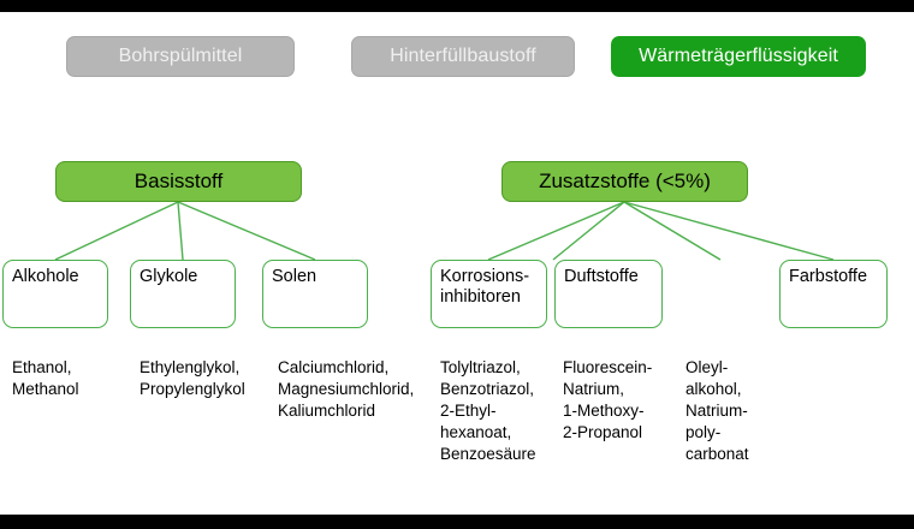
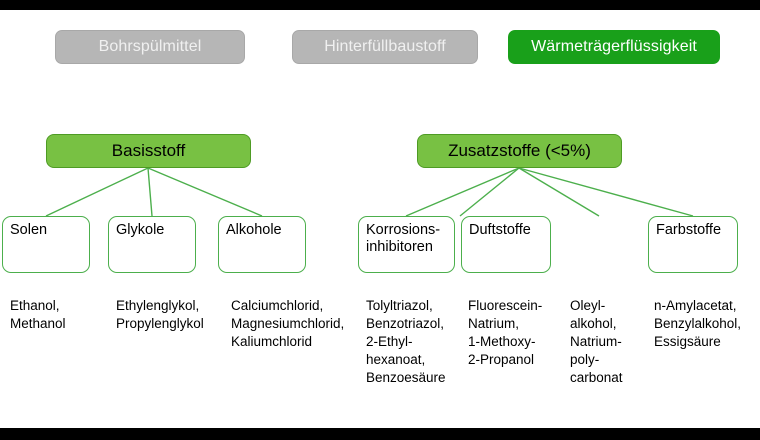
  Bohrspülmittel
  Hinterfüllbaustoff
  Wärmeträgerflüssigkeit
  Basisstoff
  Zusatzstoffe (<5%)
- Alkohole
+ Solen
  Glykole
- Solen
+ Alkohole
  Korrosions-
  inhibitoren
  Duftstoffe
  Farbstoffe
  Ethanol,
  Methanol
  Ethylenglykol,
  Propylenglykol
  Calciumchlorid,
  Magnesiumchlorid,
  Kaliumchlorid
  Tolyltriazol,
  Benzotriazol,
  2-Ethyl-
  hexanoat,
  Benzoesäure
  Fluorescein-
  Natrium,
  1-Methoxy-
  2-Propanol
  Oleyl-
  alkohol,
  Natrium-
  poly-
  carbonat
+ n-Amylacetat,
+ Benzylalkohol,
+ Essigsäure
